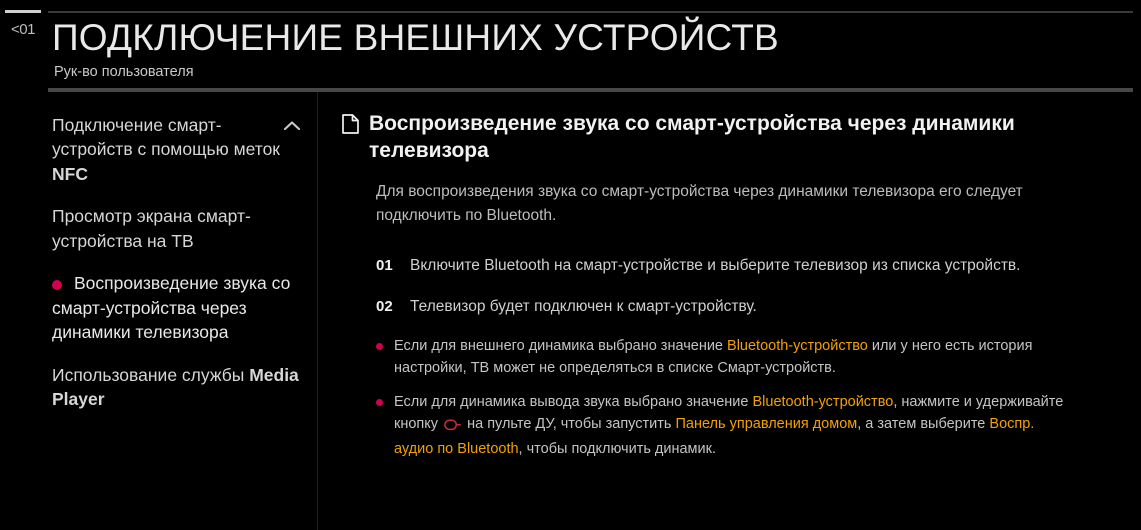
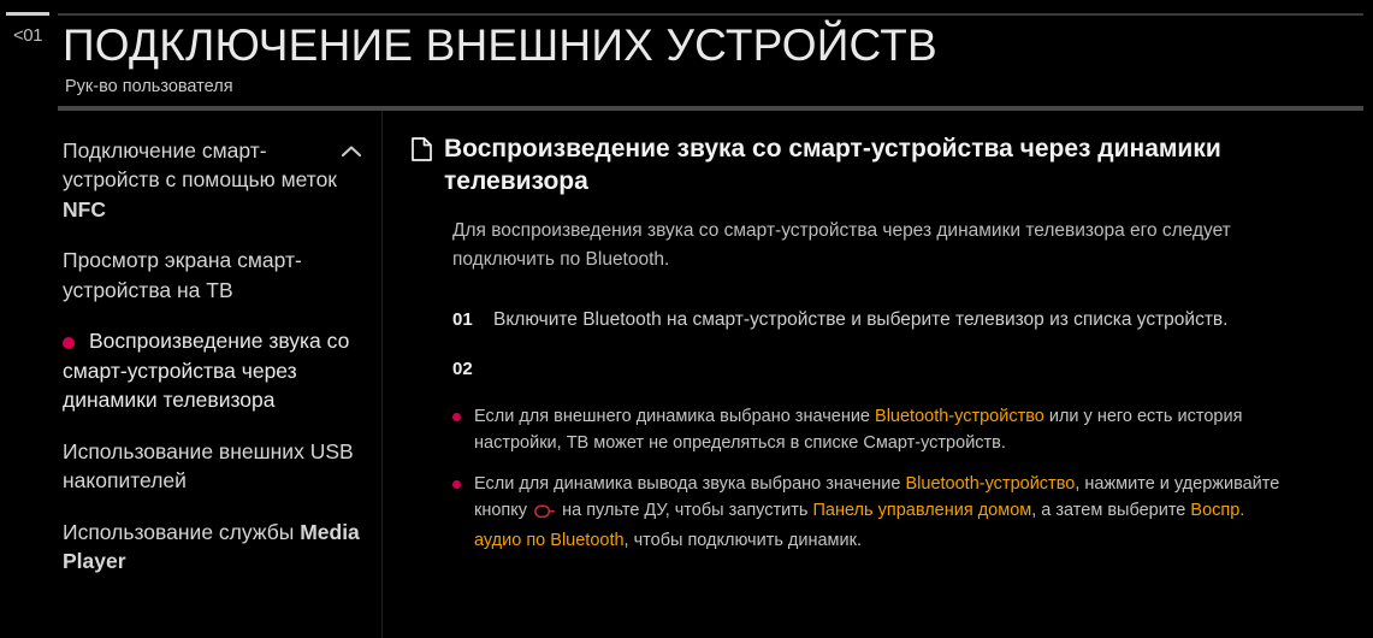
  <01
  ПОДКЛЮЧЕНИЕ ВНЕШНИХ УСТРОЙСТВ
  Рук-во пользователя
  Подключение смарт-устройств с помощью меток NFC
  Просмотр экрана смарт-устройства на ТВ
  Воспроизведение звука со смарт-устройства через динамики телевизора
+ Использование внешних USB накопителей
  Использование службы Media Player
  Воспроизведение звука со смарт-устройства через динамики телевизора
  Для воспроизведения звука со смарт-устройства через динамики телевизора его следует подключить по Bluetooth.
  01
  Включите Bluetooth на смарт-устройстве и выберите телевизор из списка устройств.
  02
- Телевизор будет подключен к смарт-устройству.
  Если для внешнего динамика выбрано значение Bluetooth-устройство или у него есть история настройки, ТВ может не определяться в списке Смарт-устройств.
  Если для динамика вывода звука выбрано значение Bluetooth-устройство, нажмите и удерживайте кнопку на пульте ДУ, чтобы запустить Панель управления домом, а затем выберите Воспр. аудио по Bluetooth, чтобы подключить динамик.
